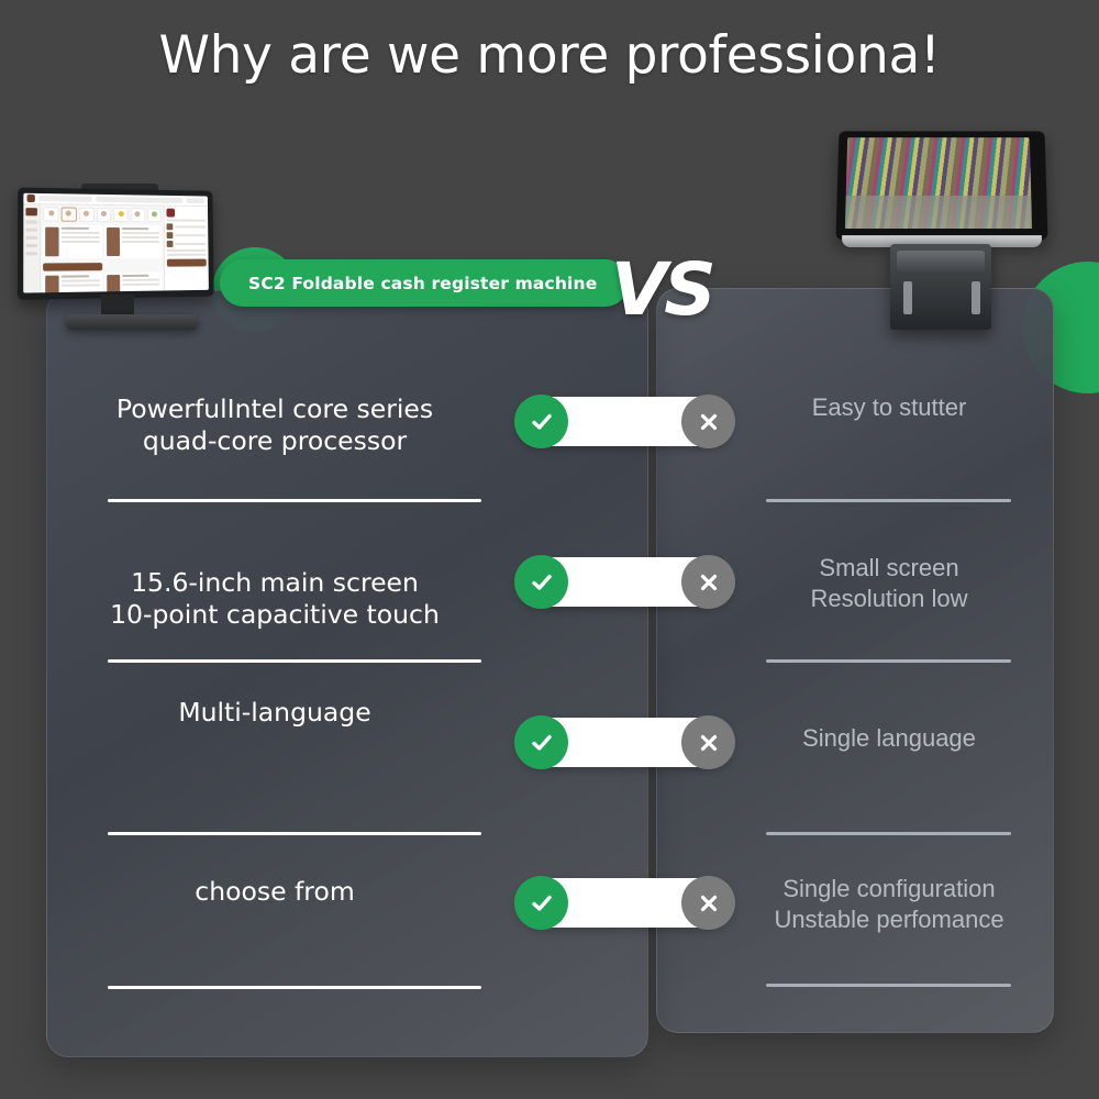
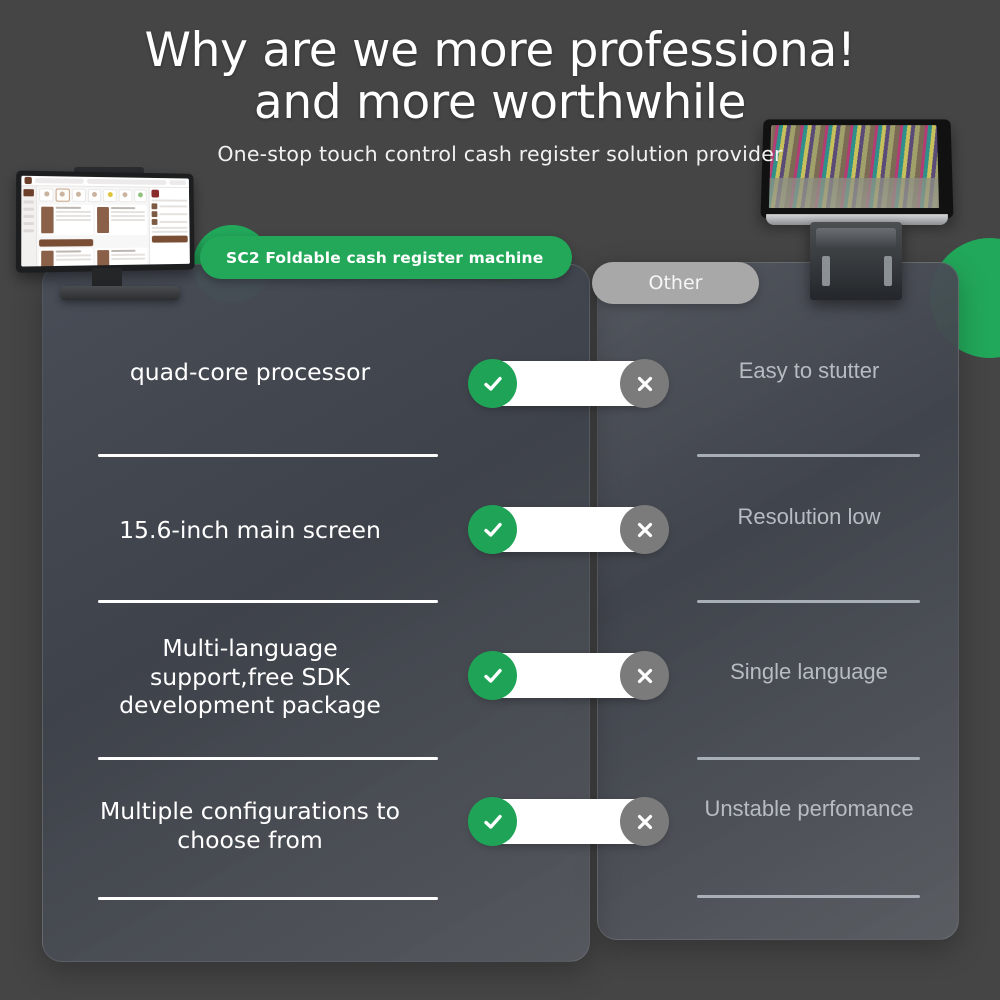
  Why are we more professiona!
+ and more worthwhile
+ One-stop touch control cash register solution provider
+ Other
  SC2 Foldable cash register machine
- VS
- PowerfulIntel core series
  quad-core processor
  Easy to stutter
  15.6-inch main screen
- 10-point capacitive touch
- Small screen
  Resolution low
  Multi-language
+ support,free SDK
+ development package
  Single language
+ Multiple configurations to
  choose from
- Single configuration
  Unstable perfomance
